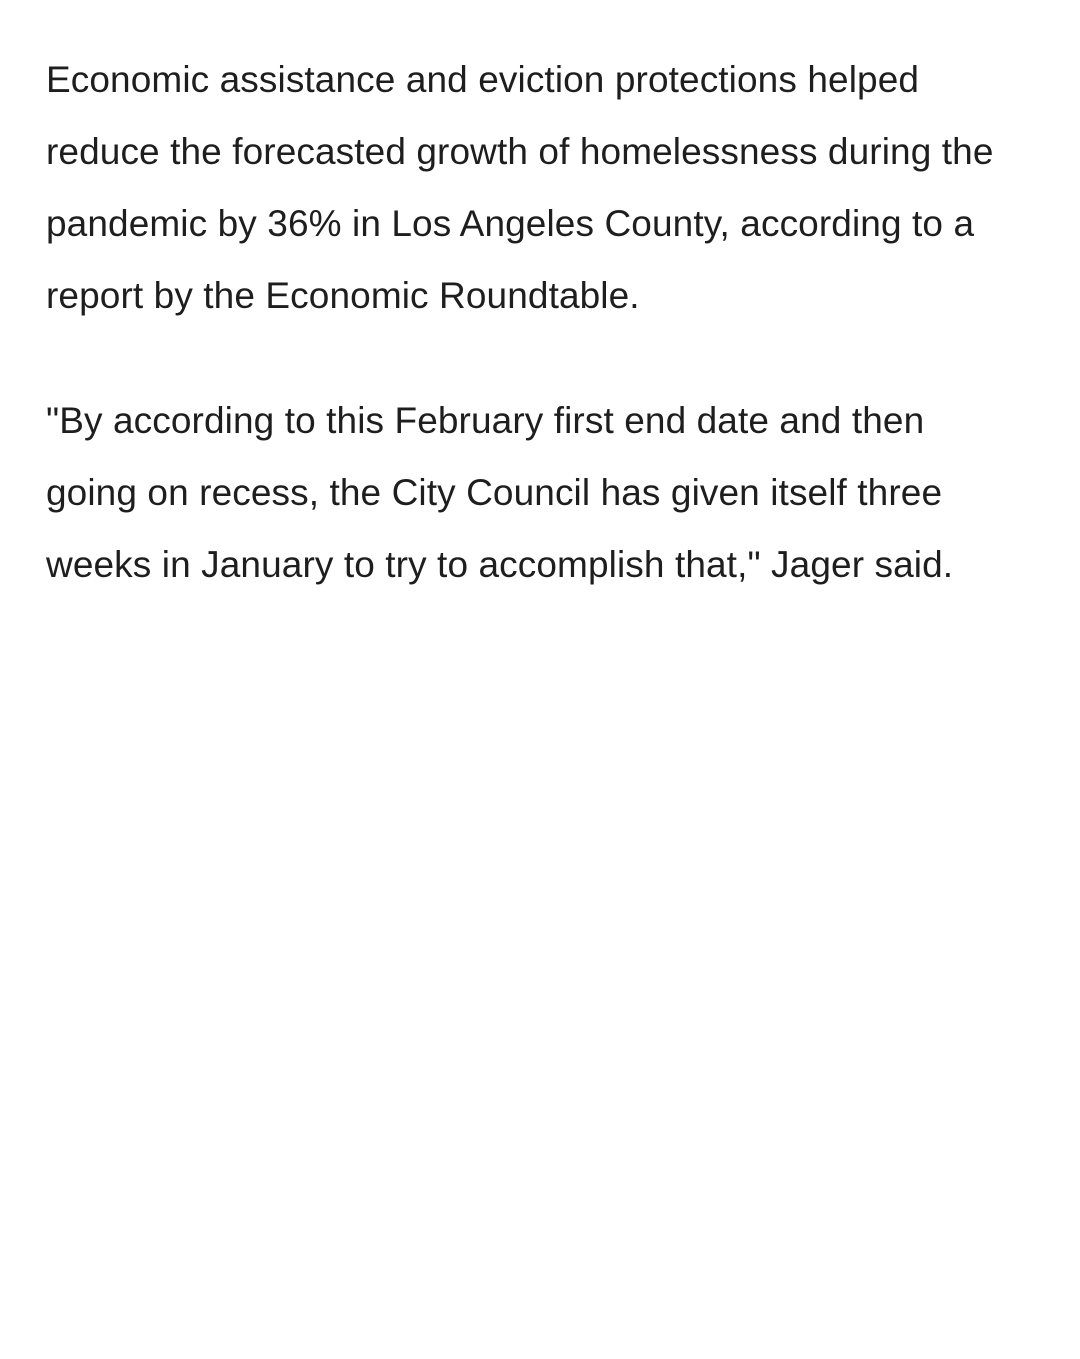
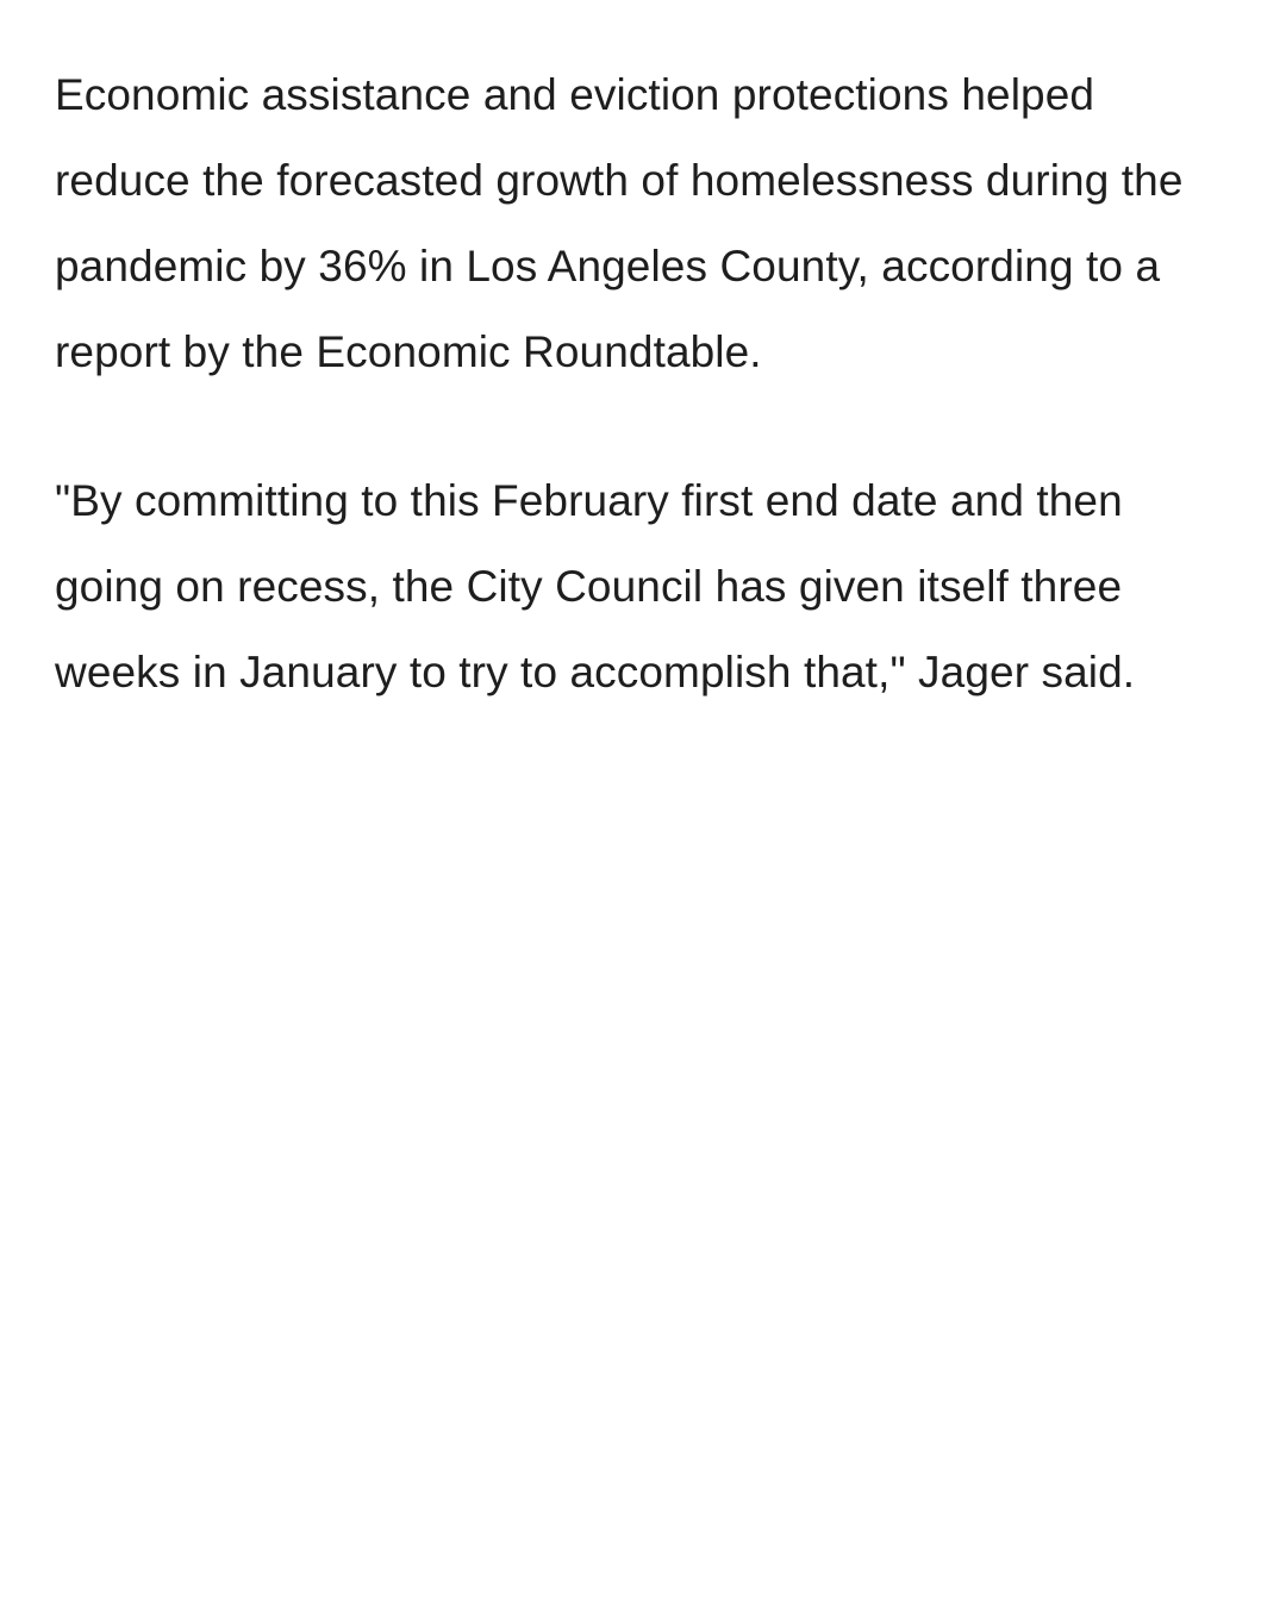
  Economic assistance and eviction protections helped reduce the forecasted growth of homelessness during the pandemic by 36% in Los Angeles County, according to a report by the Economic Roundtable.
- "By according to this February first end date and then going on recess, the City Council has given itself three weeks in January to try to accomplish that," Jager said.
+ "By committing to this February first end date and then going on recess, the City Council has given itself three weeks in January to try to accomplish that," Jager said.
